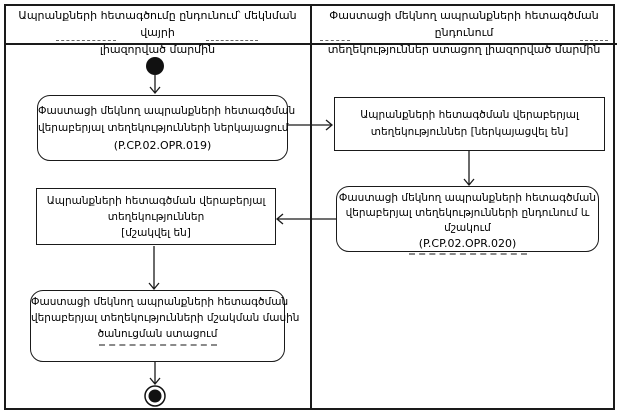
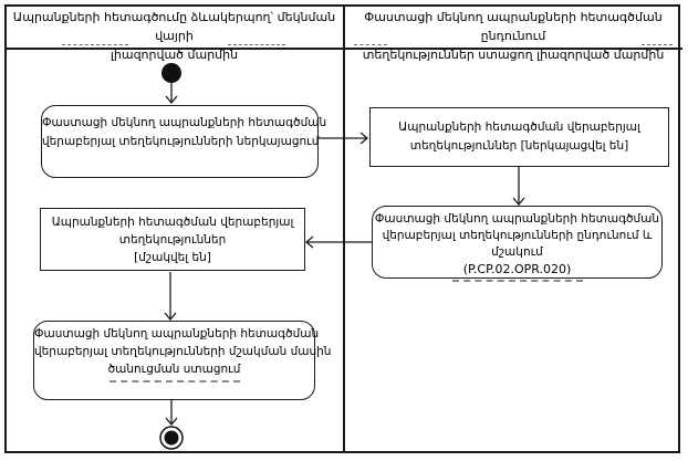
- Ապրանքների հետագծումը ընդունում՝ մեկնման վայրի
+ Ապրանքների հետագծումը ձևակերպող՝ մեկնման վայրի
  լիազորված մարմին
  Փաստացի մեկնող ապրանքների հետագծման ընդունում
  տեղեկություններ ստացող լիազորված մարմին
  Փաստացի մեկնող ապրանքների հետագծման
  վերաբերյալ տեղեկությունների ներկայացում
- (P.CP.02.OPR.019)
  Ապրանքների հետագծման վերաբերյալ
  տեղեկություններ [ներկայացվել են]
  Փաստացի մեկնող ապրանքների հետագծման
  վերաբերյալ տեղեկությունների ընդունում և
  մշակում
  (P.CP.02.OPR.020)
  Ապրանքների հետագծման վերաբերյալ
  տեղեկություններ
  [մշակվել են]
  Փաստացի մեկնող ապրանքների հետագծման
  վերաբերյալ տեղեկությունների մշակման մասին
  ծանուցման ստացում
